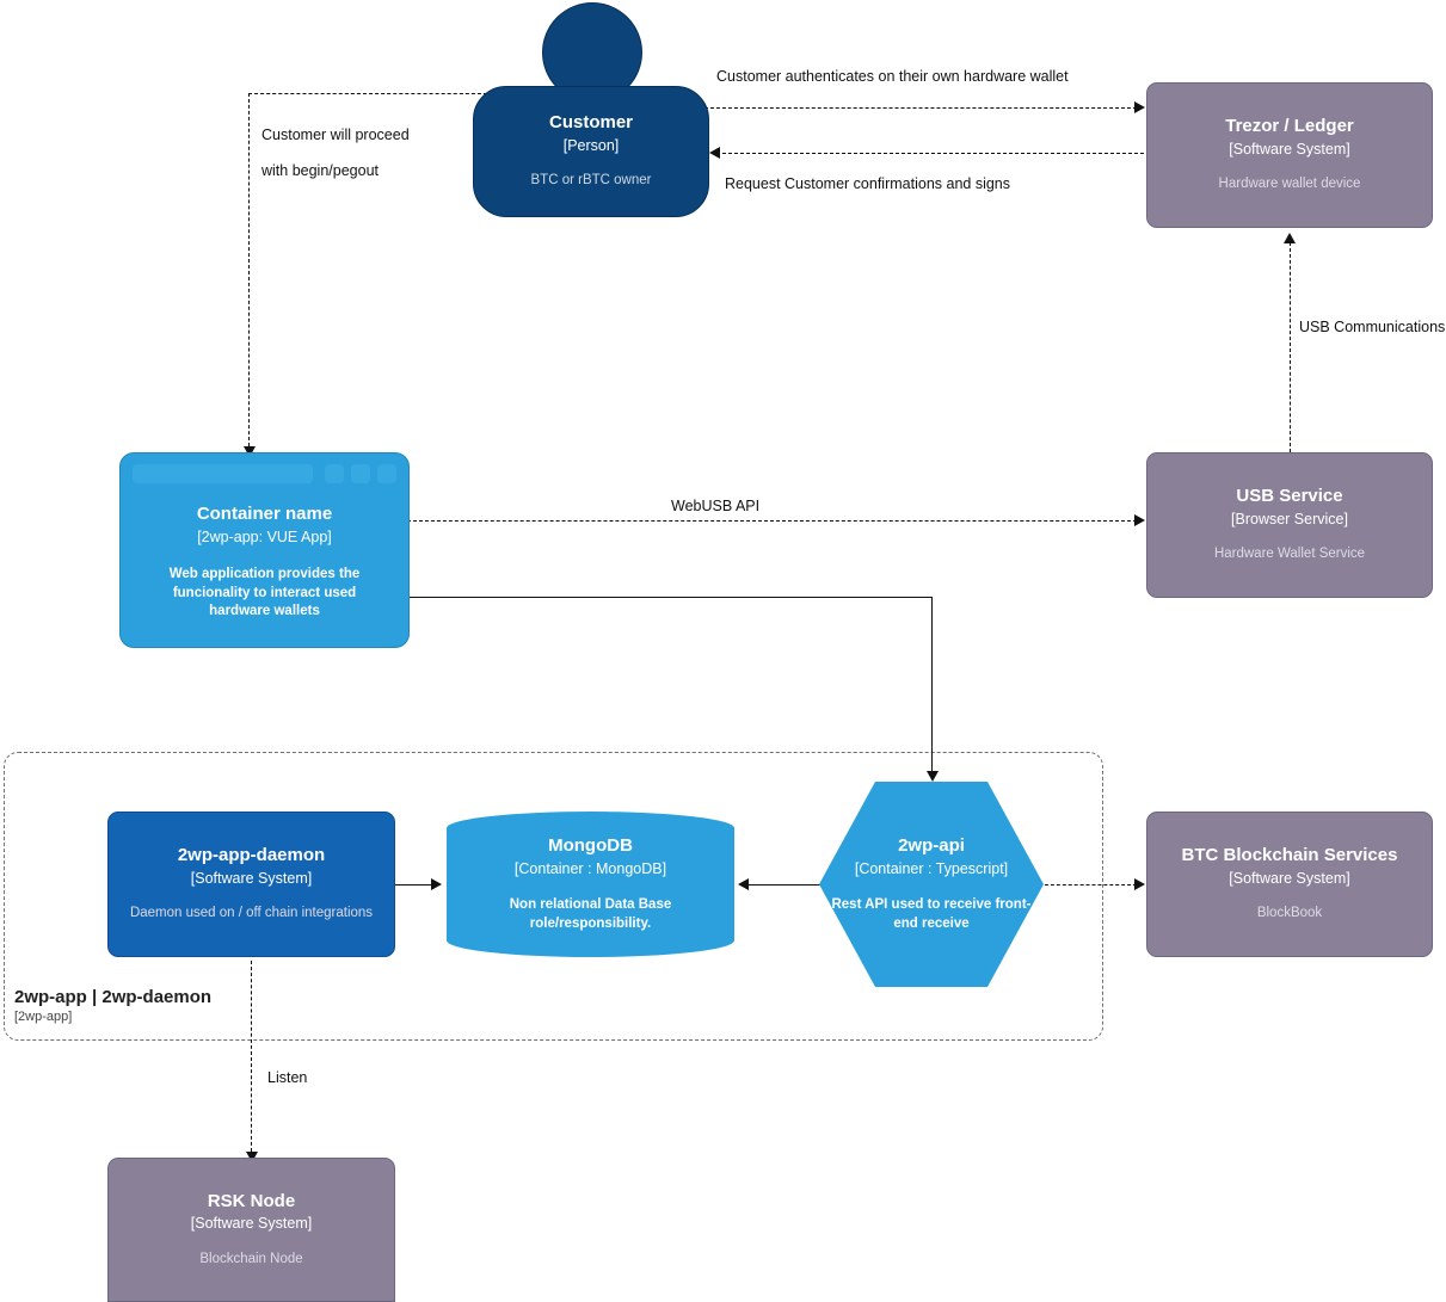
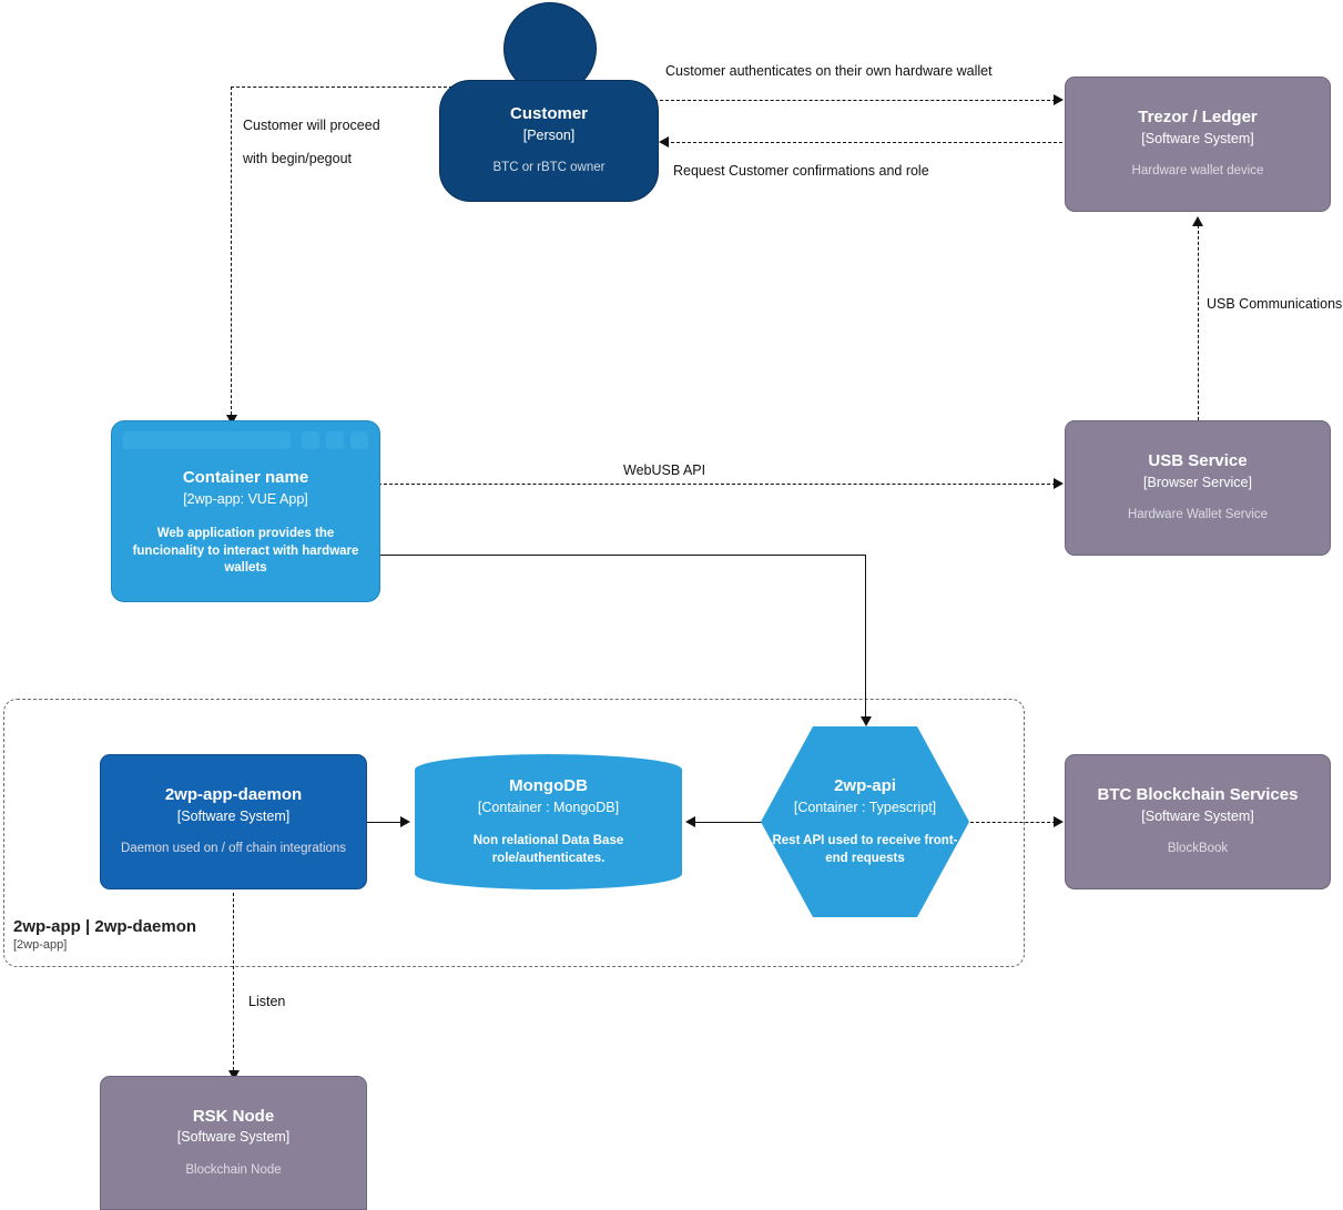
  2wp-app | 2wp-daemon
  [2wp-app]
  Customer will proceed
  with begin/pegout
  Customer authenticates on their own hardware wallet
- Request Customer confirmations and signs
+ Request Customer confirmations and role
  USB Communications
  WebUSB API
  Listen
  Customer
  [Person]
  BTC or rBTC owner
  Trezor / Ledger
  [Software System]
  Hardware wallet device
  Container name
  [2wp-app: VUE App]
- Web application provides the funcionality to interact used hardware wallets
+ Web application provides the funcionality to interact with hardware wallets
  USB Service
  [Browser Service]
  Hardware Wallet Service
  2wp-app-daemon
  [Software System]
  Daemon used on / off chain integrations
  MongoDB
  [Container : MongoDB]
- Non relational Data Base role/responsibility.
+ Non relational Data Base role/authenticates.
  2wp-api
  [Container : Typescript]
- Rest API used to receive front-end receive
+ Rest API used to receive front-end requests
  BTC Blockchain Services
  [Software System]
  BlockBook
  RSK Node
  [Software System]
  Blockchain Node
